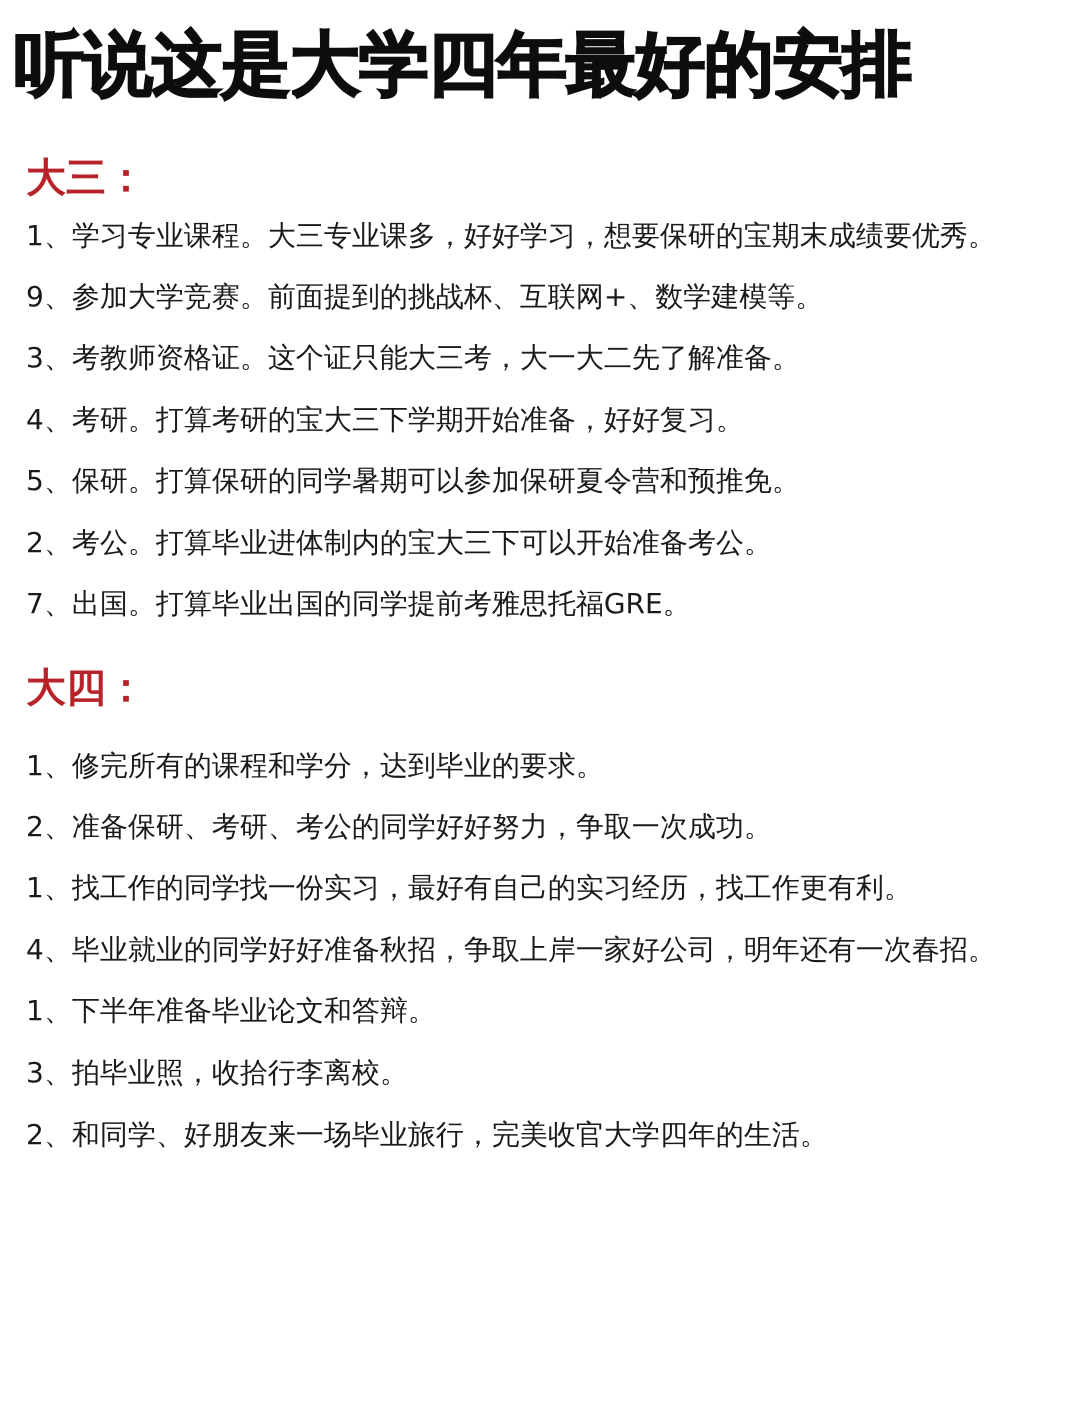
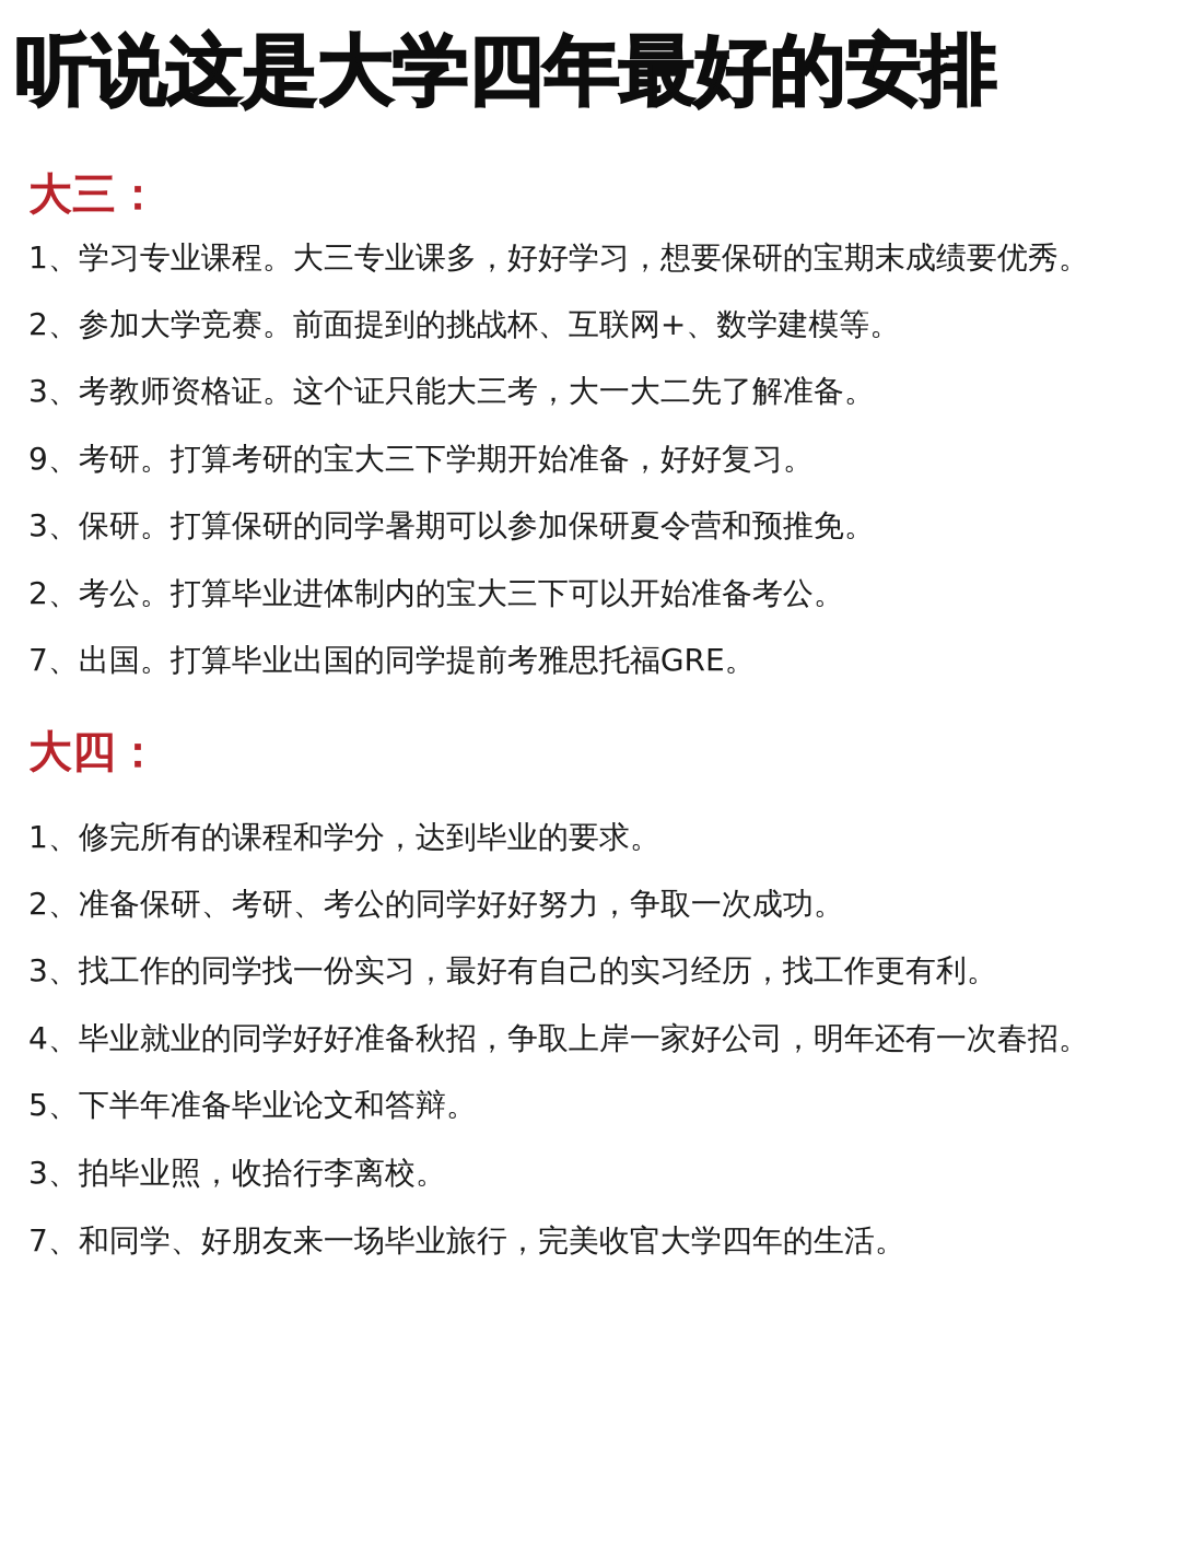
  听说这是大学四年最好的安排
  大三：
  1、学习专业课程。大三专业课多，好好学习，想要保研的宝期末成绩要优秀。
- 9、参加大学竞赛。前面提到的挑战杯、互联网+、数学建模等。
+ 2、参加大学竞赛。前面提到的挑战杯、互联网+、数学建模等。
  3、考教师资格证。这个证只能大三考，大一大二先了解准备。
- 4、考研。打算考研的宝大三下学期开始准备，好好复习。
+ 9、考研。打算考研的宝大三下学期开始准备，好好复习。
- 5、保研。打算保研的同学暑期可以参加保研夏令营和预推免。
+ 3、保研。打算保研的同学暑期可以参加保研夏令营和预推免。
  2、考公。打算毕业进体制内的宝大三下可以开始准备考公。
  7、出国。打算毕业出国的同学提前考雅思托福GRE。
  大四：
  1、修完所有的课程和学分，达到毕业的要求。
  2、准备保研、考研、考公的同学好好努力，争取一次成功。
- 1、找工作的同学找一份实习，最好有自己的实习经历，找工作更有利。
+ 3、找工作的同学找一份实习，最好有自己的实习经历，找工作更有利。
  4、毕业就业的同学好好准备秋招，争取上岸一家好公司，明年还有一次春招。
- 1、下半年准备毕业论文和答辩。
+ 5、下半年准备毕业论文和答辩。
  3、拍毕业照，收拾行李离校。
- 2、和同学、好朋友来一场毕业旅行，完美收官大学四年的生活。
+ 7、和同学、好朋友来一场毕业旅行，完美收官大学四年的生活。
